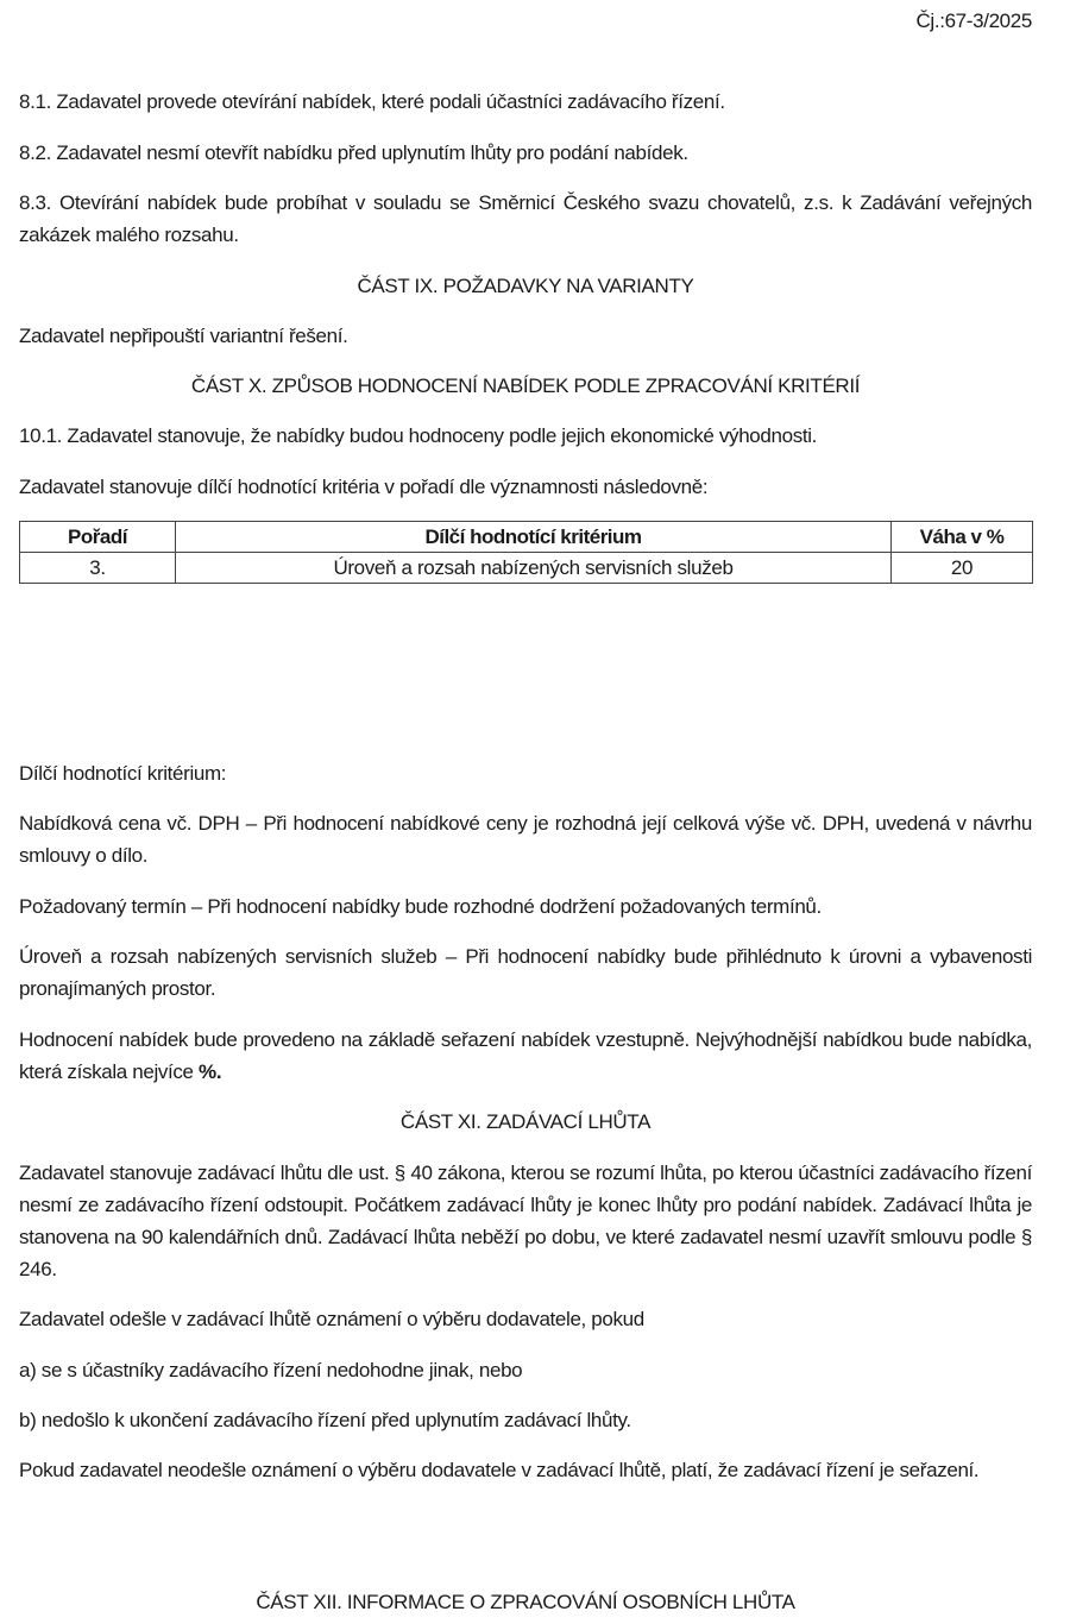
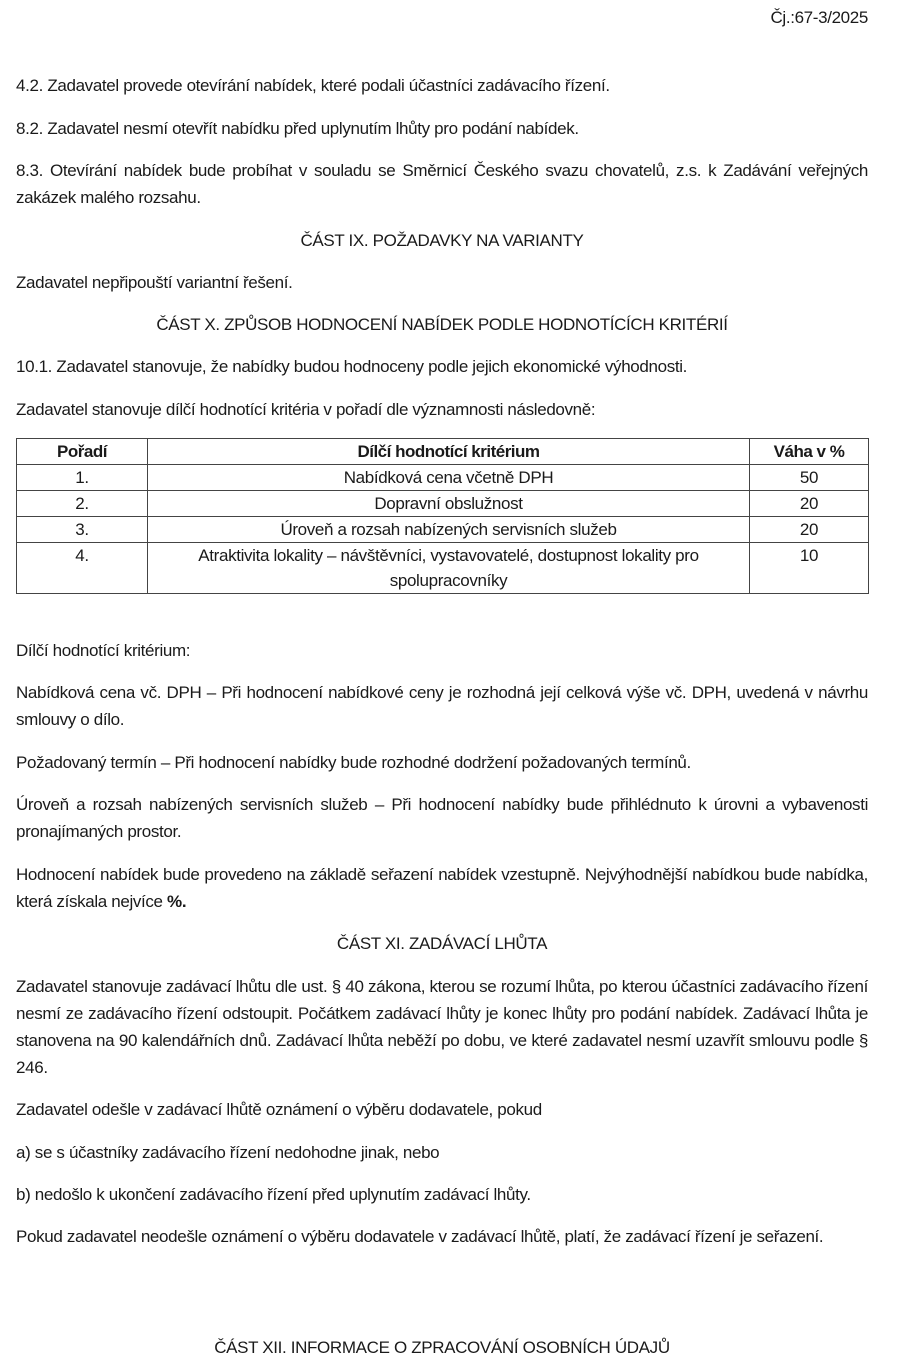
  Čj.:67-3/2025
- 8.1. Zadavatel provede otevírání nabídek, které podali účastníci zadávacího řízení.
+ 4.2. Zadavatel provede otevírání nabídek, které podali účastníci zadávacího řízení.
  8.2. Zadavatel nesmí otevřít nabídku před uplynutím lhůty pro podání nabídek.
  8.3. Otevírání nabídek bude probíhat v souladu se Směrnicí Českého svazu chovatelů, z.s. k Zadávání veřejných zakázek malého rozsahu.
  ČÁST IX. POŽADAVKY NA VARIANTY
  Zadavatel nepřipouští variantní řešení.
- ČÁST X. ZPŮSOB HODNOCENÍ NABÍDEK PODLE ZPRACOVÁNÍ KRITÉRIÍ
+ ČÁST X. ZPŮSOB HODNOCENÍ NABÍDEK PODLE HODNOTÍCÍCH KRITÉRIÍ
  10.1. Zadavatel stanovuje, že nabídky budou hodnoceny podle jejich ekonomické výhodnosti.
  Zadavatel stanovuje dílčí hodnotící kritéria v pořadí dle významnosti následovně:
  Pořadí	Dílčí hodnotící kritérium	Váha v %
+ 1.	Nabídková cena včetně DPH	50
+ 2.	Dopravní obslužnost	20
  3.	Úroveň a rozsah nabízených servisních služeb	20
+ 4.	Atraktivita lokality – návštěvníci, vystavovatelé, dostupnost lokality pro spolupracovníky	10
  Dílčí hodnotící kritérium:
  Nabídková cena vč. DPH – Při hodnocení nabídkové ceny je rozhodná její celková výše vč. DPH, uvedená v návrhu smlouvy o dílo.
  Požadovaný termín – Při hodnocení nabídky bude rozhodné dodržení požadovaných termínů.
  Úroveň a rozsah nabízených servisních služeb – Při hodnocení nabídky bude přihlédnuto k úrovni a vybavenosti pronajímaných prostor.
  Hodnocení nabídek bude provedeno na základě seřazení nabídek vzestupně. Nejvýhodnější nabídkou bude nabídka, která získala nejvíce %.
  ČÁST XI. ZADÁVACÍ LHŮTA
  Zadavatel stanovuje zadávací lhůtu dle ust. § 40 zákona, kterou se rozumí lhůta, po kterou účastníci zadávacího řízení nesmí ze zadávacího řízení odstoupit. Počátkem zadávací lhůty je konec lhůty pro podání nabídek. Zadávací lhůta je stanovena na 90 kalendářních dnů. Zadávací lhůta neběží po dobu, ve které zadavatel nesmí uzavřít smlouvu podle § 246.
  Zadavatel odešle v zadávací lhůtě oznámení o výběru dodavatele, pokud
  a) se s účastníky zadávacího řízení nedohodne jinak, nebo
  b) nedošlo k ukončení zadávacího řízení před uplynutím zadávací lhůty.
  Pokud zadavatel neodešle oznámení o výběru dodavatele v zadávací lhůtě, platí, že zadávací řízení je seřazení.
- ČÁST XII. INFORMACE O ZPRACOVÁNÍ OSOBNÍCH LHŮTA
+ ČÁST XII. INFORMACE O ZPRACOVÁNÍ OSOBNÍCH ÚDAJŮ
